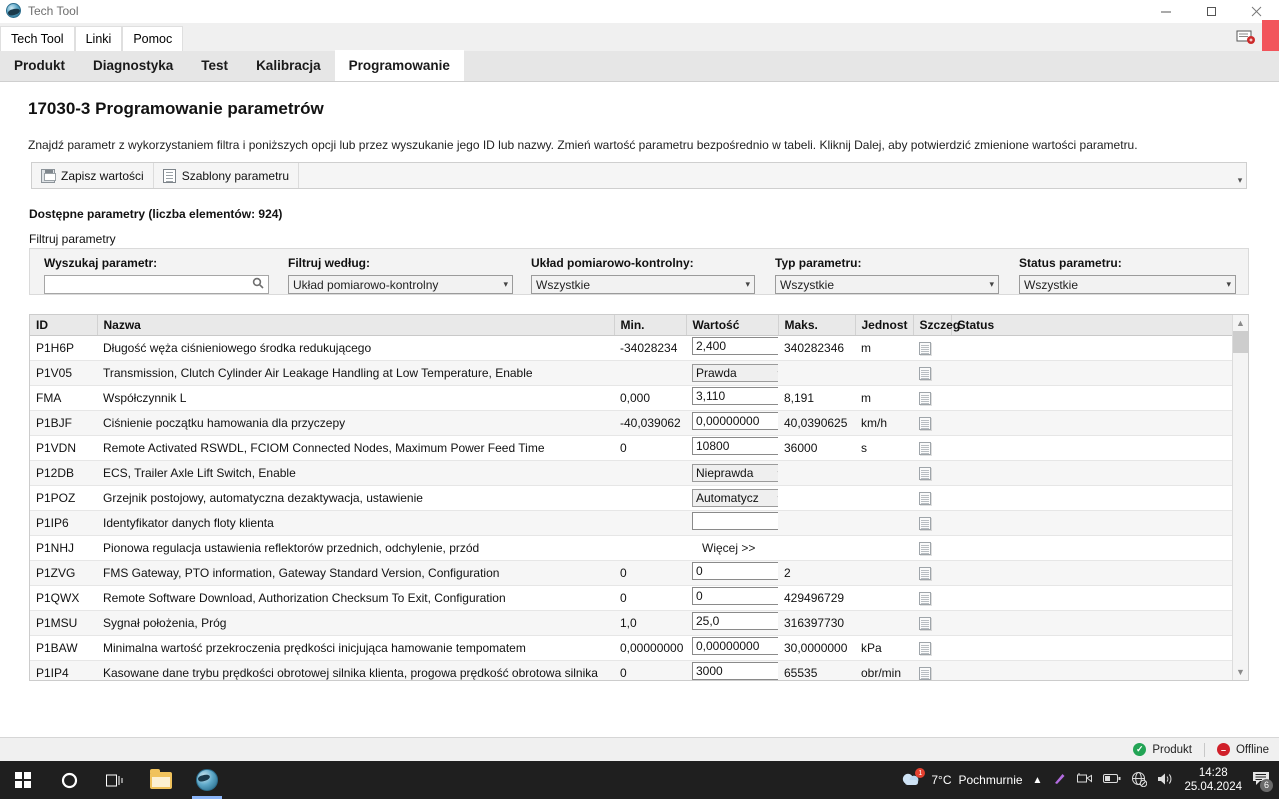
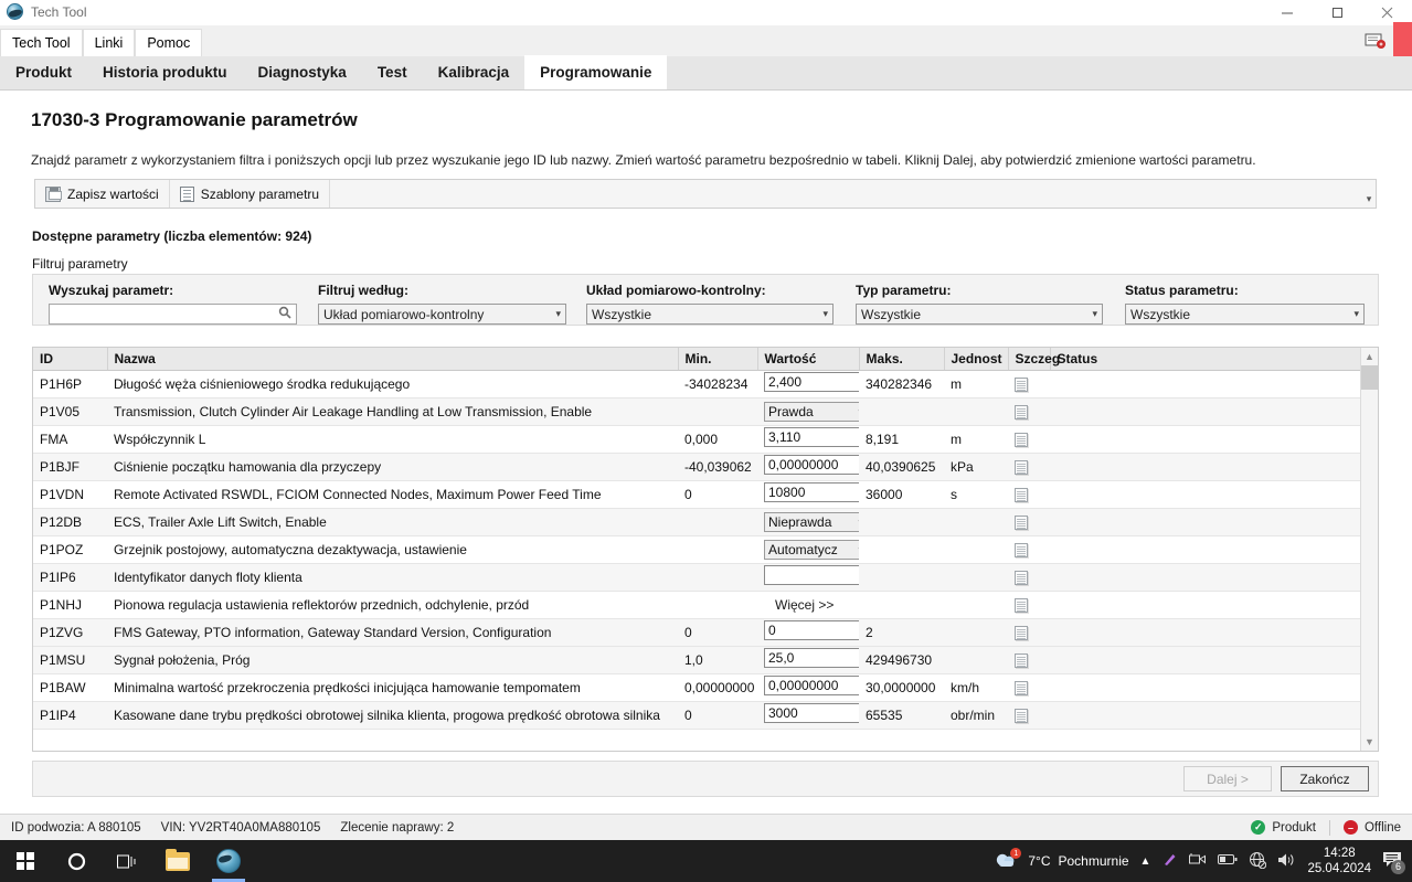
  Tech Tool
  Tech Tool
  Linki
  Pomoc
  Produkt
+ Historia produktu
  Diagnostyka
  Test
  Kalibracja
  Programowanie
  17030-3 Programowanie parametrów
  Znajdź parametr z wykorzystaniem filtra i poniższych opcji lub przez wyszukanie jego ID lub nazwy. Zmień wartość parametru bezpośrednio w tabeli. Kliknij Dalej, aby potwierdzić zmienione wartości parametru.
  Zapisz wartości
  Szablony parametru
  ▾
  Dostępne parametry (liczba elementów: 924)
  Filtruj parametry
  Wyszukaj parametr:
  Filtruj według:
  Układ pomiarowo-kontrolny
  ▾
  Układ pomiarowo-kontrolny:
  Wszystkie
  ▾
  Typ parametru:
  Wszystkie
  ▾
  Status parametru:
  Wszystkie
  ▾
  ID	Nazwa	Min.	Wartość	Maks.	Jednost	Szczeg	Status
  P1H6P	Długość węża ciśnieniowego środka redukującego	-34028234	2,400	340282346	m
- P1V05	Transmission, Clutch Cylinder Air Leakage Handling at Low Temperature, Enable		Prawda
+ P1V05	Transmission, Clutch Cylinder Air Leakage Handling at Low Transmission, Enable		Prawda
  FMA	Współczynnik L	0,000	3,110	8,191	m
- P1BJF	Ciśnienie początku hamowania dla przyczepy	-40,039062	0,00000000	40,0390625	km/h
+ P1BJF	Ciśnienie początku hamowania dla przyczepy	-40,039062	0,00000000	40,0390625	kPa
  P1VDN	Remote Activated RSWDL, FCIOM Connected Nodes, Maximum Power Feed Time	0	10800	36000	s
  P12DB	ECS, Trailer Axle Lift Switch, Enable		Nieprawda
  P1POZ	Grzejnik postojowy, automatyczna dezaktywacja, ustawienie		Automatycz
  P1IP6	Identyfikator danych floty klienta
  P1NHJ	Pionowa regulacja ustawienia reflektorów przednich, odchylenie, przód		Więcej >>
  P1ZVG	FMS Gateway, PTO information, Gateway Standard Version, Configuration	0	0	2
- P1QWX	Remote Software Download, Authorization Checksum To Exit, Configuration	0	0	429496729
- P1MSU	Sygnał położenia, Próg	1,0	25,0	316397730
+ P1MSU	Sygnał położenia, Próg	1,0	25,0	429496730
- P1BAW	Minimalna wartość przekroczenia prędkości inicjująca hamowanie tempomatem	0,00000000	0,00000000	30,0000000	kPa
+ P1BAW	Minimalna wartość przekroczenia prędkości inicjująca hamowanie tempomatem	0,00000000	0,00000000	30,0000000	km/h
  P1IP4	Kasowane dane trybu prędkości obrotowej silnika klienta, progowa prędkość obrotowa silnika	0	3000	65535	obr/min
  ▲
  ▼
+ Dalej >
+ Zakończ
+ ID podwozia: A 880105
+ VIN: YV2RT40A0MA880105
+ Zlecenie naprawy: 2
  ✓
  Produkt
  –
  Offline
  7°C
  Pochmurnie
  ▲
  14:28
  25.04.2024
  6
